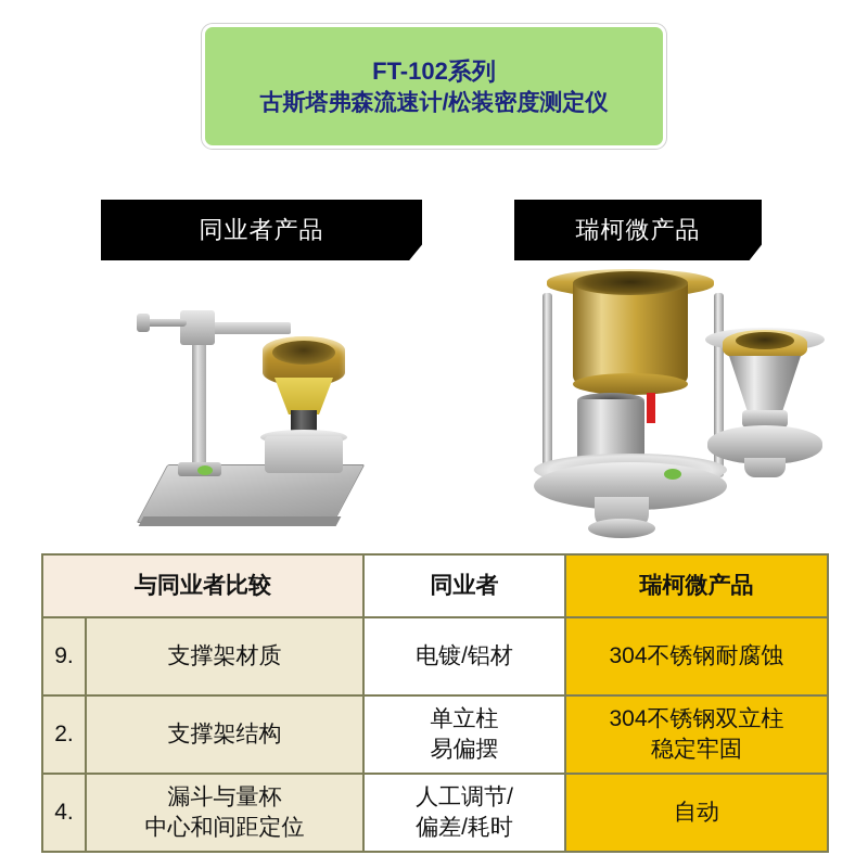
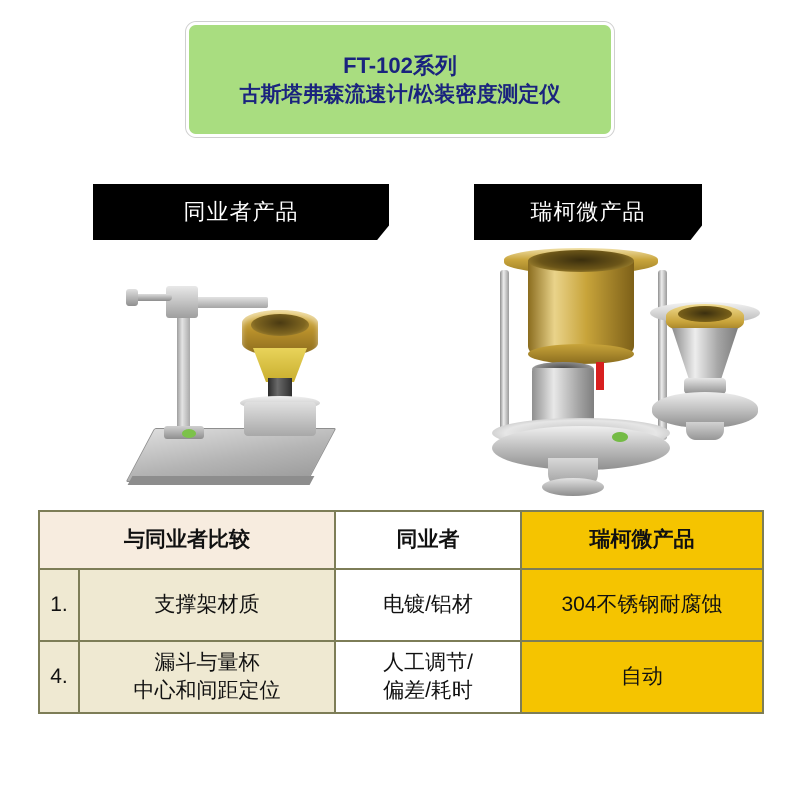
  FT-102系列
  古斯塔弗森流速计/松装密度测定仪
  同业者产品
  瑞柯微产品
  与同业者比较	同业者	瑞柯微产品
- 9.	支撑架材质	电镀/铝材	304不锈钢耐腐蚀
+ 1.	支撑架材质	电镀/铝材	304不锈钢耐腐蚀
- 2.	支撑架结构	单立柱 易偏摆	304不锈钢双立柱 稳定牢固
  4.	漏斗与量杯 中心和间距定位	人工调节/ 偏差/耗时	自动
